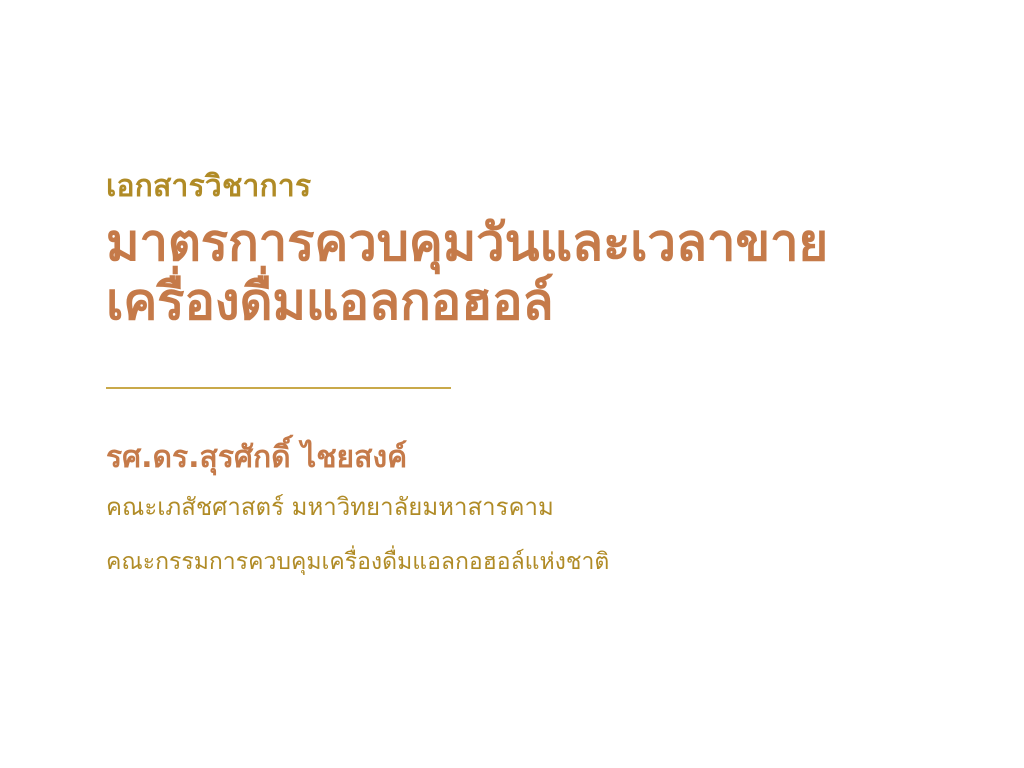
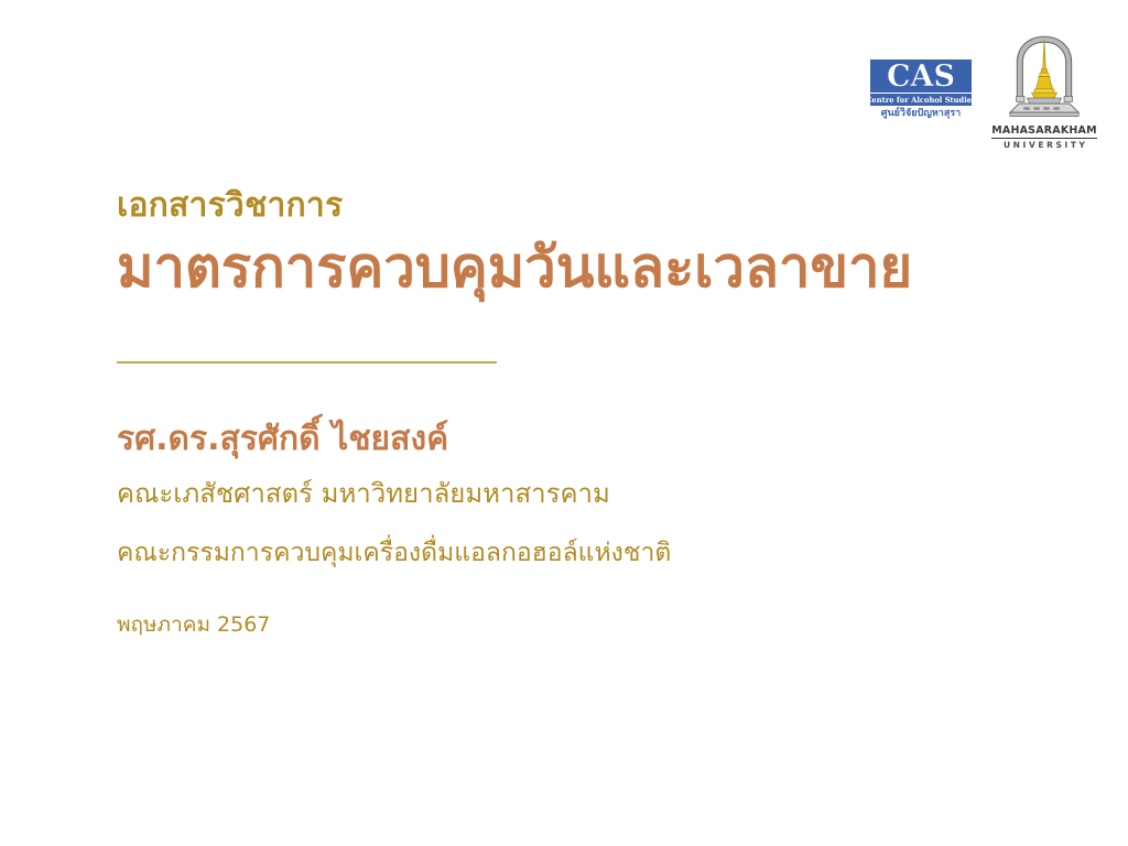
+ CAS
+ Centre for Alcohol Studies
+ ศูนย์วิจัยปัญหาสุรา
+ MAHASARAKHAM
+ UNIVERSITY
  เอกสารวิชาการ
  มาตรการควบคุมวันและเวลาขาย
- เครื่องดื่มแอลกอฮอล์
  รศ.ดร.สุรศักดิ์ ไชยสงค์
  คณะเภสัชศาสตร์ มหาวิทยาลัยมหาสารคาม
  คณะกรรมการควบคุมเครื่องดื่มแอลกอฮอล์แห่งชาติ
+ พฤษภาคม 2567
